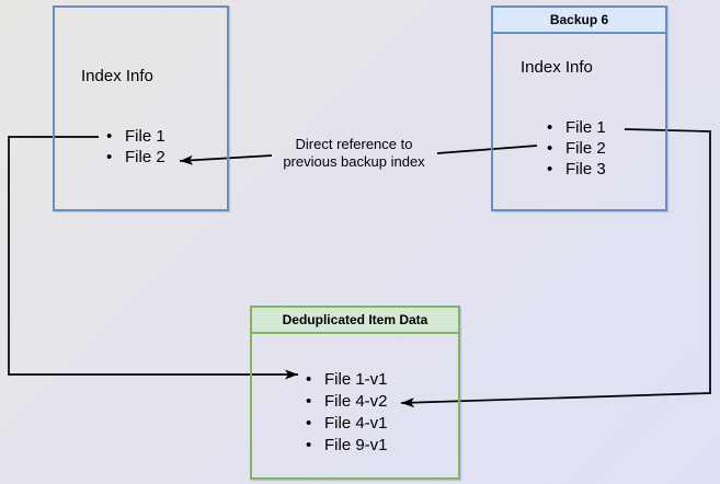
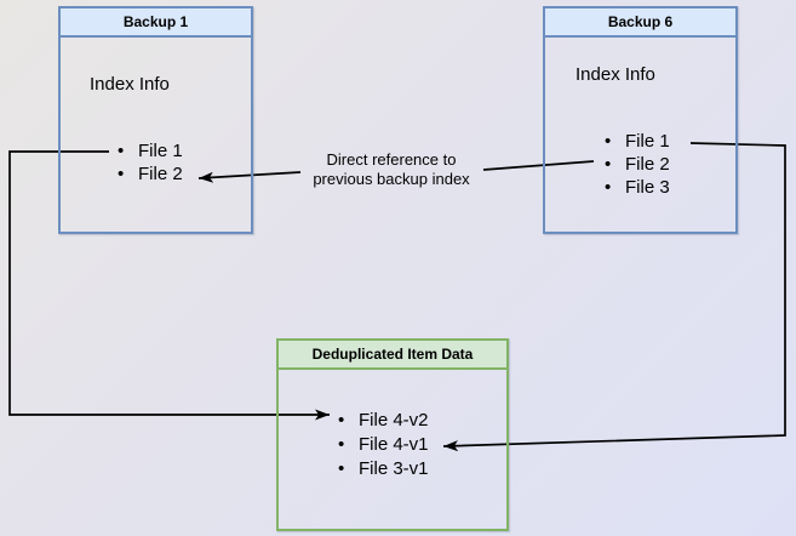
+ Backup 1
  Index Info
  File 1
  File 2
  Backup 6
  Index Info
  File 1
  File 2
  File 3
  Deduplicated Item Data
- File 1-v1
  File 4-v2
  File 4-v1
- File 9-v1
+ File 3-v1
  Direct reference to
  previous backup index
